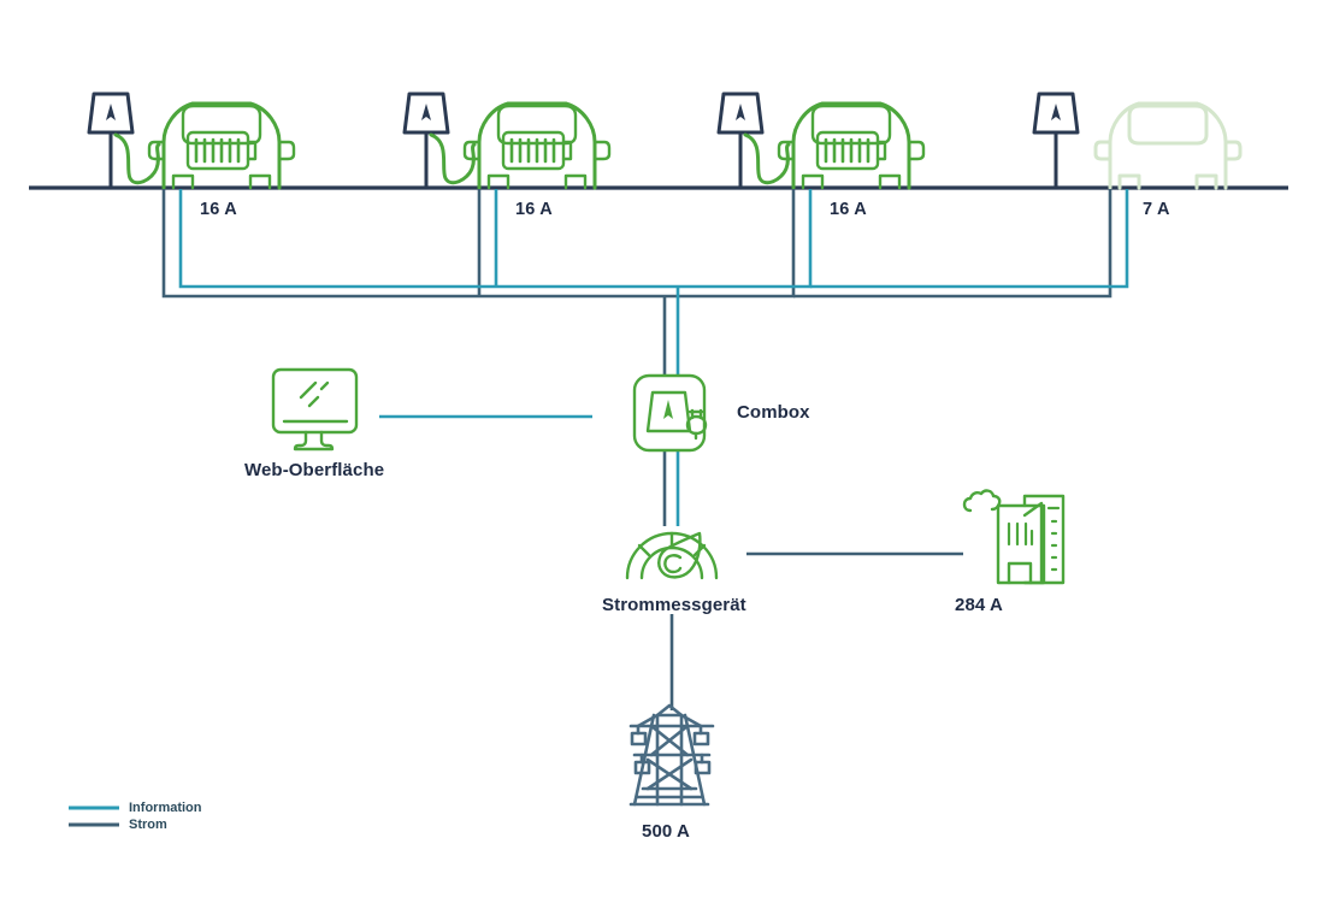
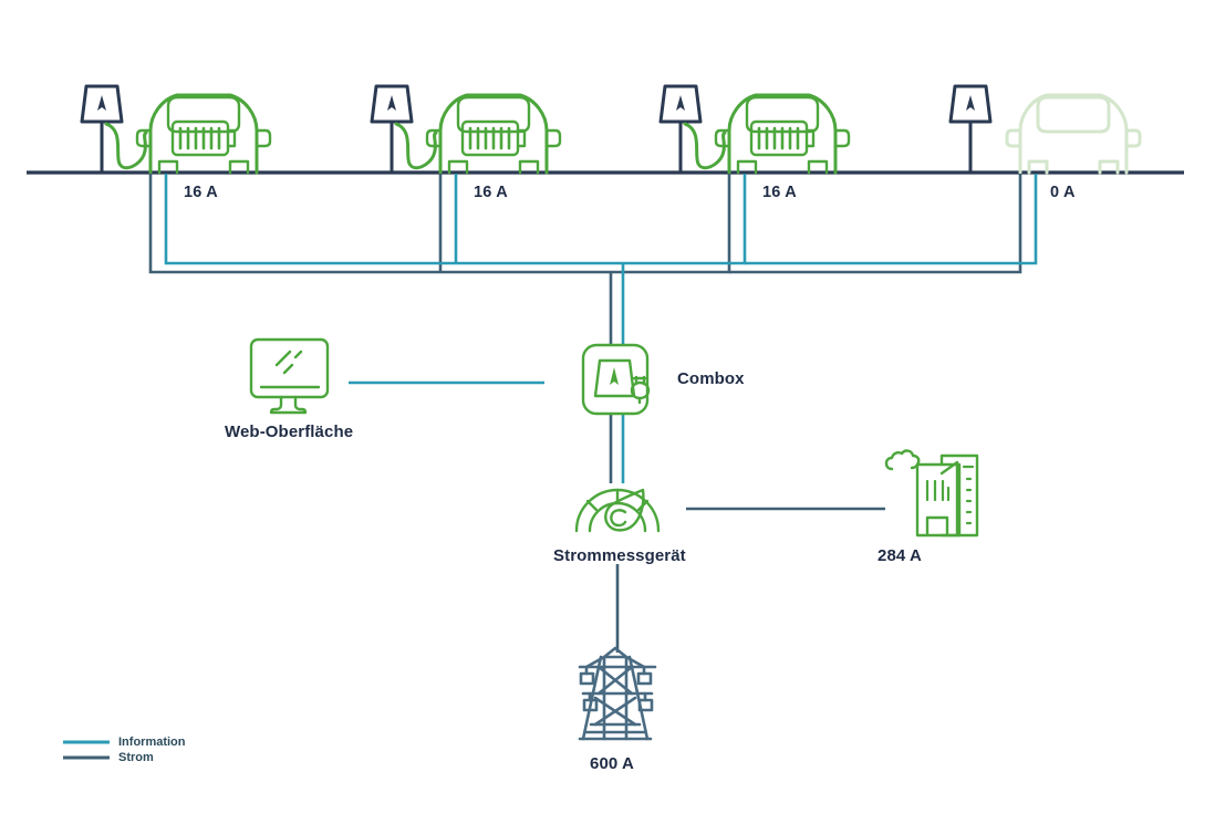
  16 A
  16 A
  16 A
- 7 A
+ 0 A
  Web-Oberfläche
  Combox
  Strommessgerät
  284 A
- 500 A
+ 600 A
  Information
  Strom
